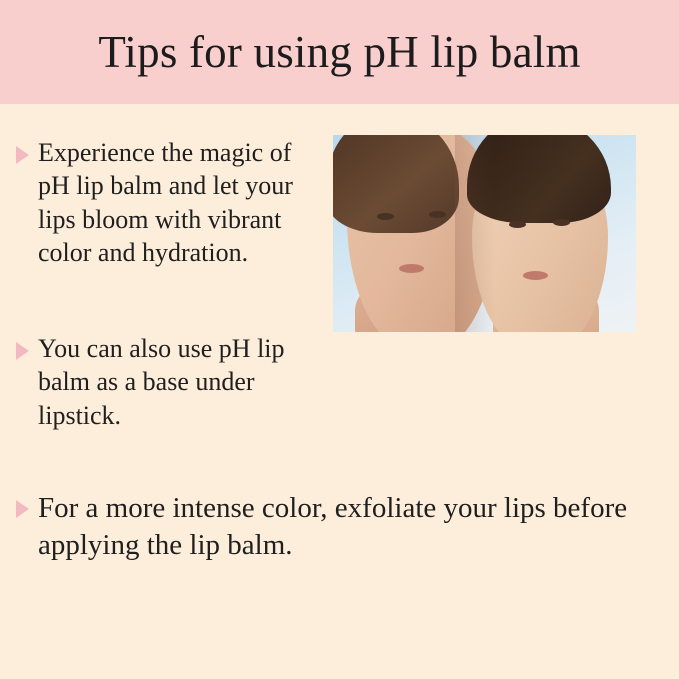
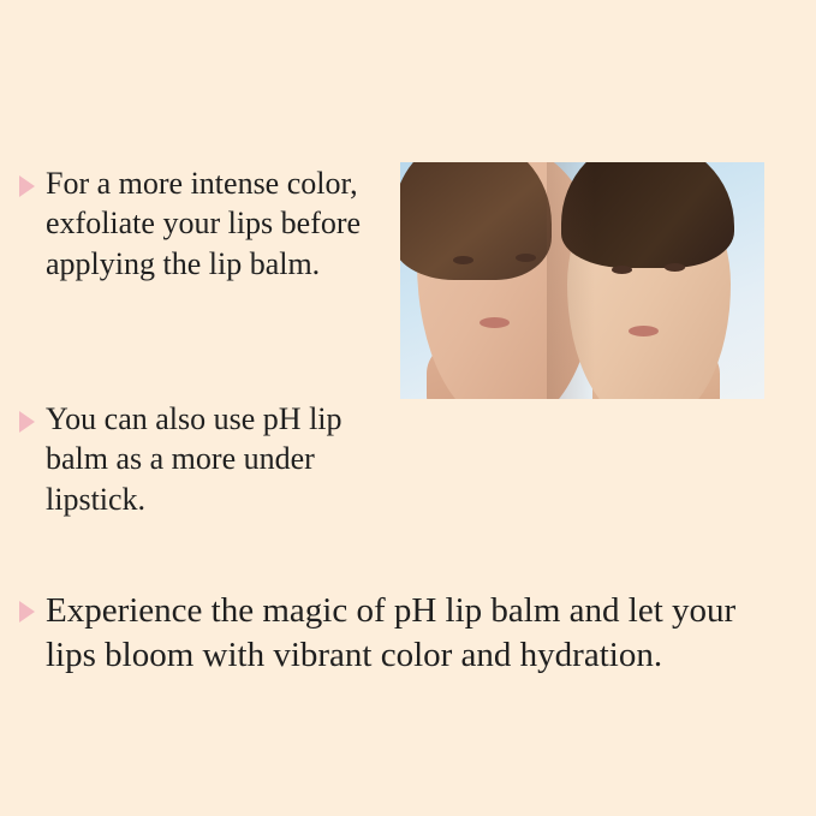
- Tips for using pH lip balm
- Experience the magic of pH lip balm and let your lips bloom with vibrant color and hydration.
+ For a more intense color, exfoliate your lips before applying the lip balm.
- You can also use pH lip balm as a base under lipstick.
+ You can also use pH lip balm as a more under lipstick.
- For a more intense color, exfoliate your lips before applying the lip balm.
+ Experience the magic of pH lip balm and let your lips bloom with vibrant color and hydration.
